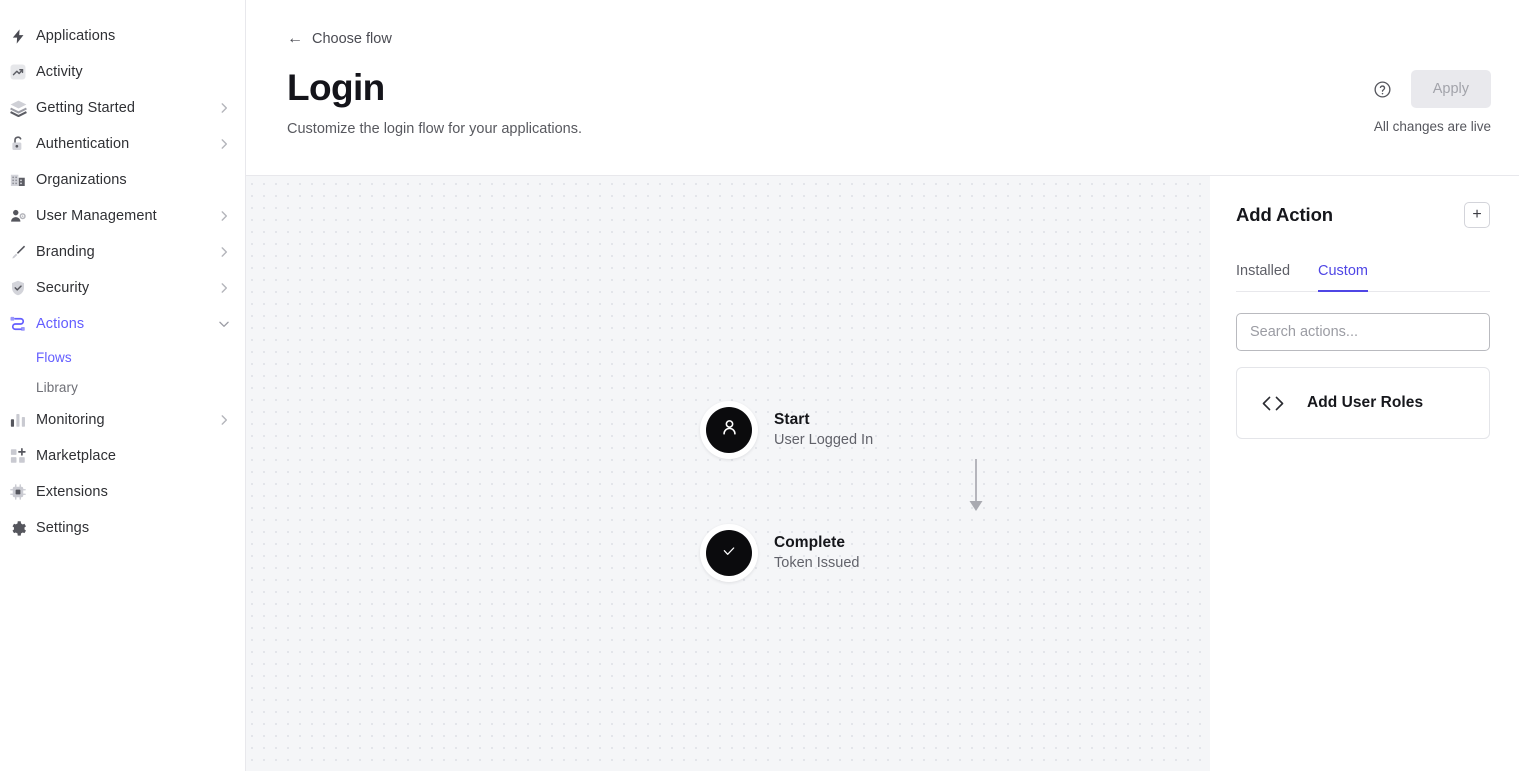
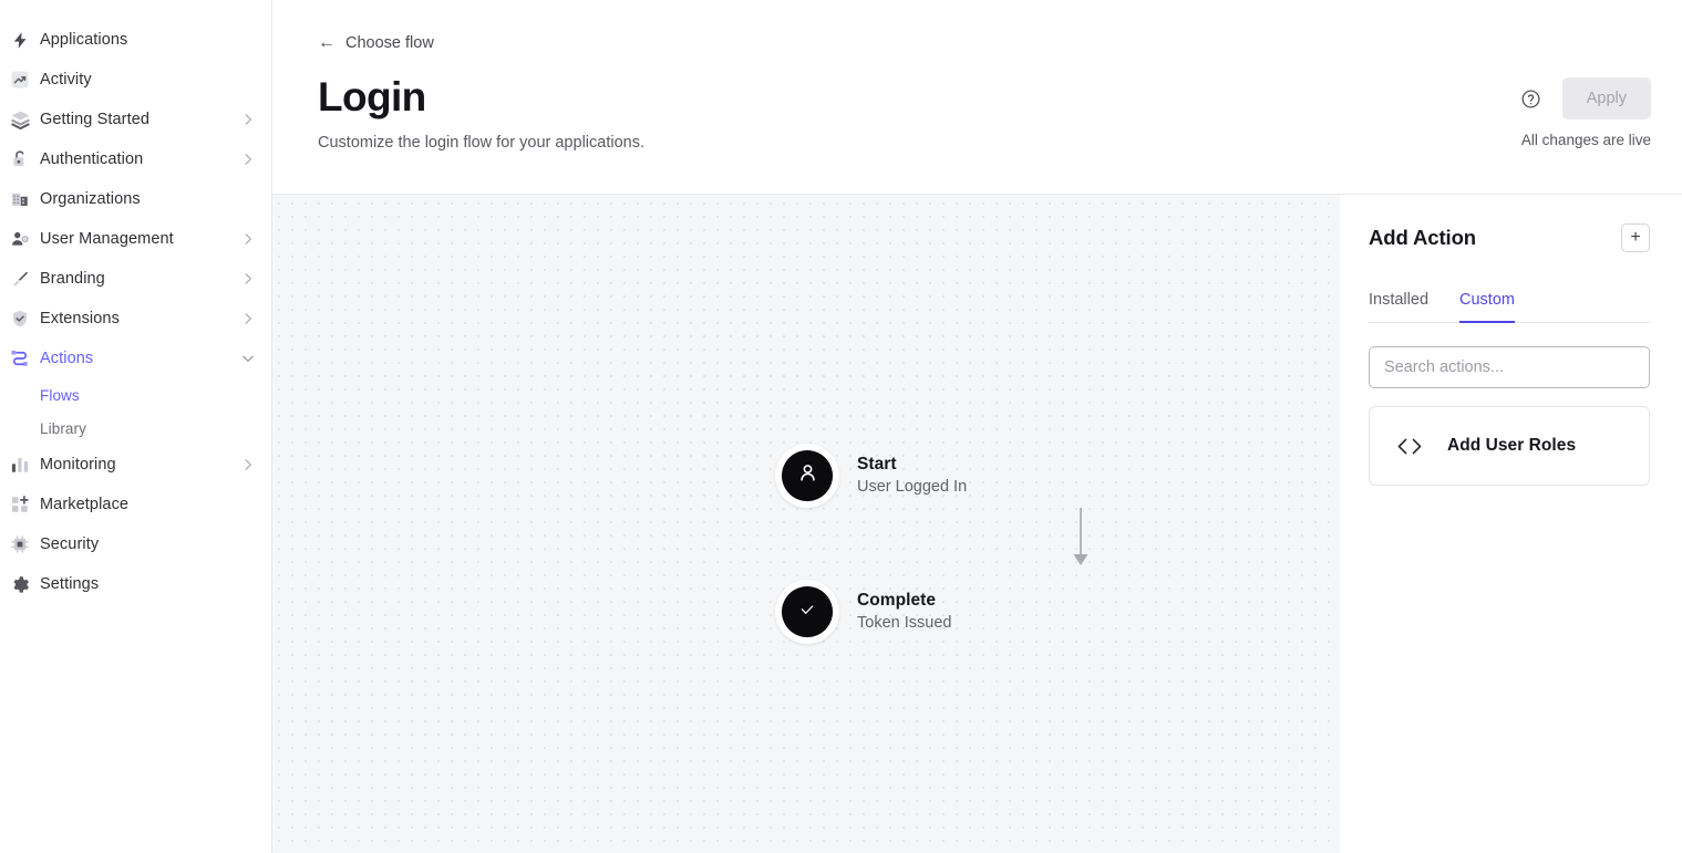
  Applications
  Activity
  Getting Started
  Authentication
  Organizations
  User Management
  Branding
- Security
+ Extensions
  Actions
  Flows
  Library
  Monitoring
  Marketplace
- Extensions
+ Security
  Settings
  ←
  Choose flow
  Login
  Customize the login flow for your applications.
  Apply
  All changes are live
  Start
  User Logged In
  Complete
  Token Issued
  Add Action
  +
  Installed
  Custom
  Search actions...
  Add User Roles
